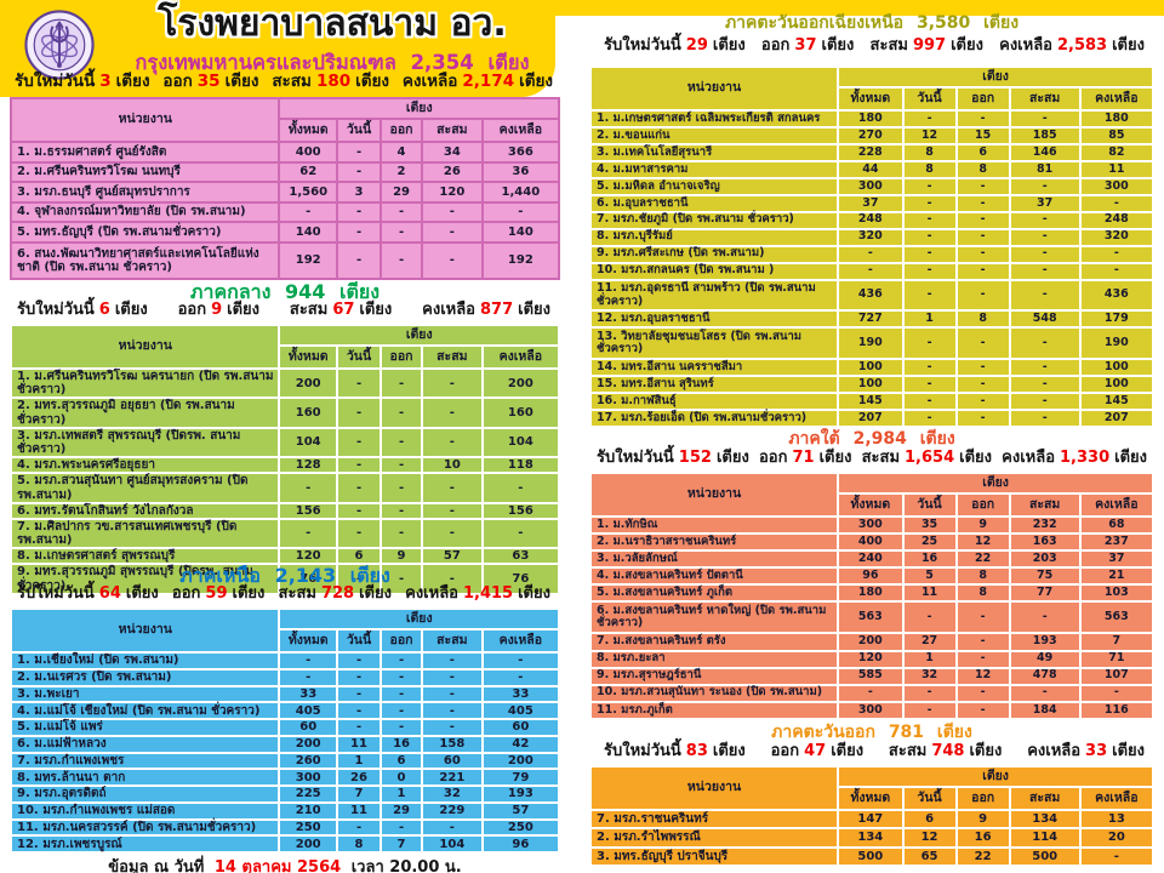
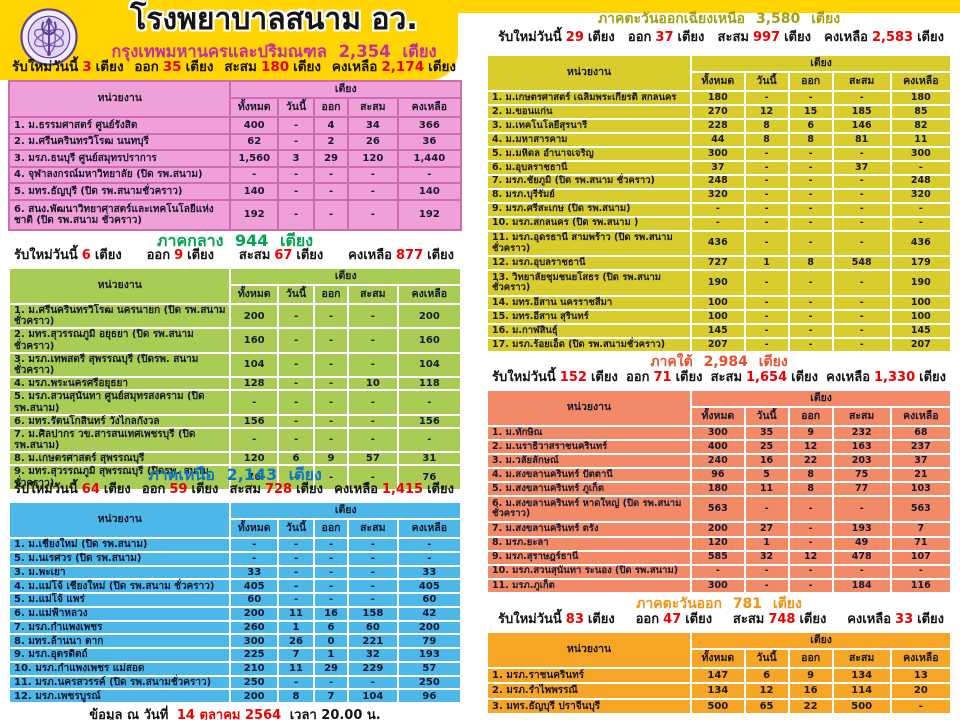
  โรงพยาบาลสนาม อว.
  กรุงเทพมหานครและปริมณฑล 2,354 เตียง
  รับใหม่วันนี้ 3 เตียง
  ออก 35 เตียง
  สะสม 180 เตียง
  คงเหลือ 2,174 เตียง
  หน่วยงาน	เตียง
  ทั้งหมด	วันนี้	ออก	สะสม	คงเหลือ
  1. ม.ธรรมศาสตร์ ศูนย์รังสิต	400	-	4	34	366
  2. ม.ศรีนครินทรวิโรฒ นนทบุรี	62	-	2	26	36
  3. มรภ.ธนบุรี ศูนย์สมุทรปราการ	1,560	3	29	120	1,440
  4. จุฬาลงกรณ์มหาวิทยาลัย (ปิด รพ.สนาม)	-	-	-	-	-
  5. มทร.ธัญบุรี (ปิด รพ.สนามชั่วคราว)	140	-	-	-	140
  6. สนง.พัฒนาวิทยาศาสตร์และเทคโนโลยีแห่งชาติ (ปิด รพ.สนาม ชั่วคราว)	192	-	-	-	192
  ภาคกลาง 944 เตียง
  รับใหม่วันนี้ 6 เตียง
  ออก 9 เตียง
  สะสม 67 เตียง
  คงเหลือ 877 เตียง
  หน่วยงาน	เตียง
  ทั้งหมด	วันนี้	ออก	สะสม	คงเหลือ
  1. ม.ศรีนครินทรวิโรฒ นครนายก (ปิด รพ.สนามชั่วคราว)	200	-	-	-	200
  2. มทร.สุวรรณภูมิ อยุธยา (ปิด รพ.สนามชั่วคราว)	160	-	-	-	160
  3. มรภ.เทพสตรี สุพรรณบุรี (ปิดรพ. สนาม ชั่วคราว)	104	-	-	-	104
  4. มรภ.พระนครศรีอยุธยา	128	-	-	10	118
  5. มรภ.สวนสุนันทา ศูนย์สมุทรสงคราม (ปิด รพ.สนาม)	-	-	-	-	-
  6. มทร.รัตนโกสินทร์ วังไกลกังวล	156	-	-	-	156
  7. ม.ศิลปากร วข.สารสนเทศเพชรบุรี (ปิด รพ.สนาม)	-	-	-	-	-
- 8. ม.เกษตรศาสตร์ สุพรรณบุรี	120	6	9	57	63
+ 8. ม.เกษตรศาสตร์ สุพรรณบุรี	120	6	9	57	31
  9. มทร.สุวรรณภูมิ สุพรรณบุรี (ปิดรพ. สนาม ชั่วคราว)	76	-	-	-	76
  ภาคเหนือ 2,143 เตียง
  รับใหม่วันนี้ 64 เตียง
  ออก 59 เตียง
  สะสม 728 เตียง
  คงเหลือ 1,415 เตียง
  หน่วยงาน	เตียง
  ทั้งหมด	วันนี้	ออก	สะสม	คงเหลือ
  1. ม.เชียงใหม่ (ปิด รพ.สนาม)	-	-	-	-	-
- 2. ม.นเรศวร (ปิด รพ.สนาม)	-	-	-	-	-
+ 5. ม.นเรศวร (ปิด รพ.สนาม)	-	-	-	-	-
  3. ม.พะเยา	33	-	-	-	33
  4. ม.แม่โจ้ เชียงใหม่ (ปิด รพ.สนาม ชั่วคราว)	405	-	-	-	405
  5. ม.แม่โจ้ แพร่	60	-	-	-	60
  6. ม.แม่ฟ้าหลวง	200	11	16	158	42
  7. มรภ.กำแพงเพชร	260	1	6	60	200
  8. มทร.ล้านนา ตาก	300	26	0	221	79
  9. มรภ.อุตรดิตถ์	225	7	1	32	193
  10. มรภ.กำแพงเพชร แม่สอด	210	11	29	229	57
  11. มรภ.นครสวรรค์ (ปิด รพ.สนามชั่วคราว)	250	-	-	-	250
  12. มรภ.เพชรบูรณ์	200	8	7	104	96
  ภาคตะวันออกเฉียงเหนือ 3,580 เตียง
  รับใหม่วันนี้ 29 เตียง
  ออก 37 เตียง
  สะสม 997 เตียง
  คงเหลือ 2,583 เตียง
  หน่วยงาน	เตียง
  ทั้งหมด	วันนี้	ออก	สะสม	คงเหลือ
  1. ม.เกษตรศาสตร์ เฉลิมพระเกียรติ สกลนคร	180	-	-	-	180
  2. ม.ขอนแก่น	270	12	15	185	85
  3. ม.เทคโนโลยีสุรนารี	228	8	6	146	82
  4. ม.มหาสารคาม	44	8	8	81	11
  5. ม.มหิดล อำนาจเจริญ	300	-	-	-	300
  6. ม.อุบลราชธานี	37	-	-	37	-
  7. มรภ.ชัยภูมิ (ปิด รพ.สนาม ชั่วคราว)	248	-	-	-	248
  8. มรภ.บุรีรัมย์	320	-	-	-	320
  9. มรภ.ศรีสะเกษ (ปิด รพ.สนาม)	-	-	-	-	-
  10. มรภ.สกลนคร (ปิด รพ.สนาม )	-	-	-	-	-
  11. มรภ.อุดรธานี สามพร้าว (ปิด รพ.สนาม ชั่วคราว)	436	-	-	-	436
  12. มรภ.อุบลราชธานี	727	1	8	548	179
  13. วิทยาลัยชุมชนยโสธร (ปิด รพ.สนาม ชั่วคราว)	190	-	-	-	190
  14. มทร.อีสาน นครราชสีมา	100	-	-	-	100
  15. มทร.อีสาน สุรินทร์	100	-	-	-	100
  16. ม.กาฬสินธุ์	145	-	-	-	145
  17. มรภ.ร้อยเอ็ด (ปิด รพ.สนามชั่วคราว)	207	-	-	-	207
  ภาคใต้ 2,984 เตียง
  รับใหม่วันนี้ 152 เตียง
  ออก 71 เตียง
  สะสม 1,654 เตียง
  คงเหลือ 1,330 เตียง
  หน่วยงาน	เตียง
  ทั้งหมด	วันนี้	ออก	สะสม	คงเหลือ
  1. ม.ทักษิณ	300	35	9	232	68
  2. ม.นราธิวาสราชนครินทร์	400	25	12	163	237
  3. ม.วลัยลักษณ์	240	16	22	203	37
  4. ม.สงขลานครินทร์ ปัตตานี	96	5	8	75	21
  5. ม.สงขลานครินทร์ ภูเก็ต	180	11	8	77	103
  6. ม.สงขลานครินทร์ หาดใหญ่ (ปิด รพ.สนามชั่วคราว)	563	-	-	-	563
  7. ม.สงขลานครินทร์ ตรัง	200	27	-	193	7
  8. มรภ.ยะลา	120	1	-	49	71
  9. มรภ.สุราษฎร์ธานี	585	32	12	478	107
  10. มรภ.สวนสุนันทา ระนอง (ปิด รพ.สนาม)	-	-	-	-	-
  11. มรภ.ภูเก็ต	300	-	-	184	116
  ภาคตะวันออก 781 เตียง
  รับใหม่วันนี้ 83 เตียง
  ออก 47 เตียง
  สะสม 748 เตียง
  คงเหลือ 33 เตียง
  หน่วยงาน	เตียง
  ทั้งหมด	วันนี้	ออก	สะสม	คงเหลือ
- 7. มรภ.ราชนครินทร์	147	6	9	134	13
+ 1. มรภ.ราชนครินทร์	147	6	9	134	13
  2. มรภ.รำไพพรรณี	134	12	16	114	20
  3. มทร.ธัญบุรี ปราจีนบุรี	500	65	22	500	-
  ข้อมูล ณ วันที่ 14 ตุลาคม 2564 เวลา 20.00 น.
